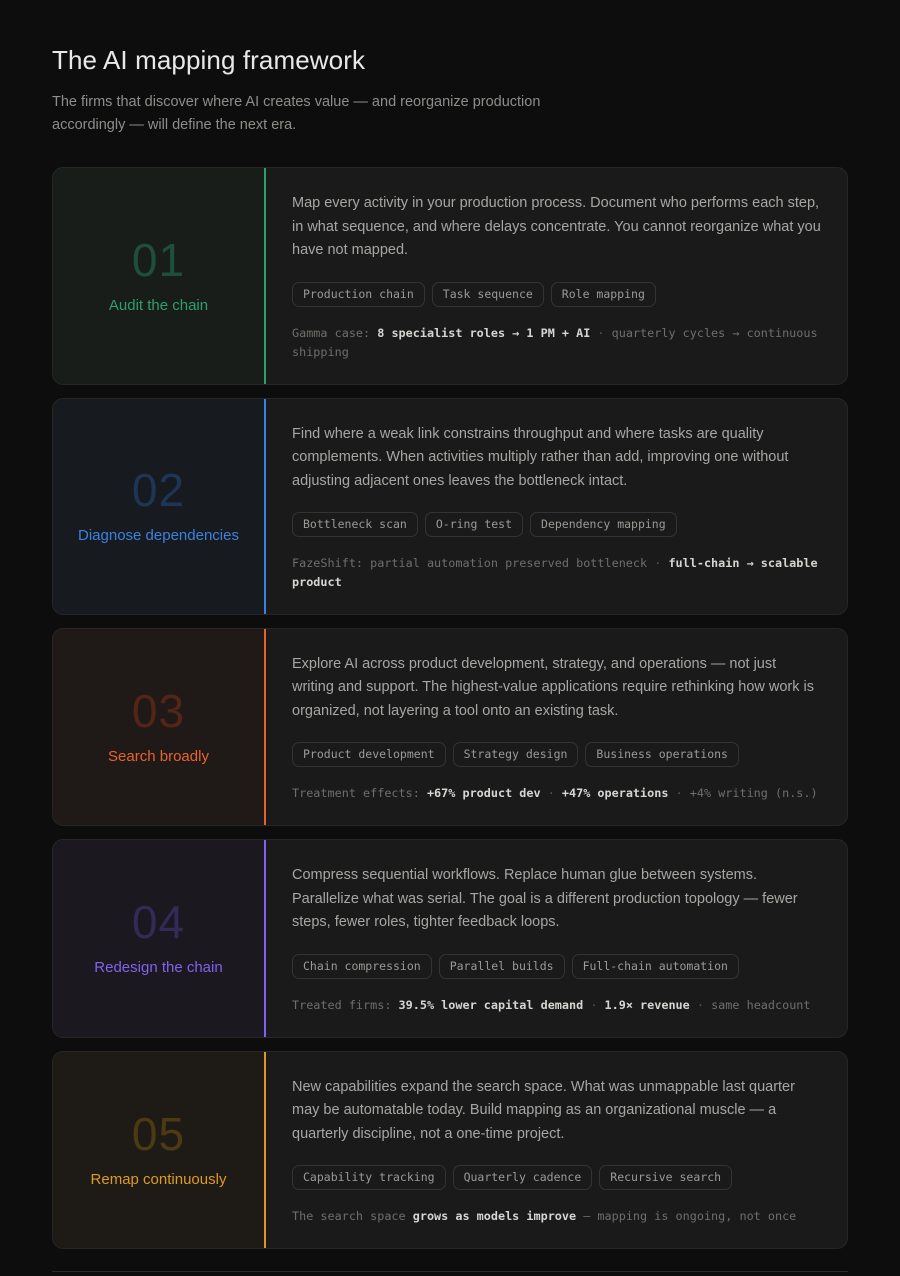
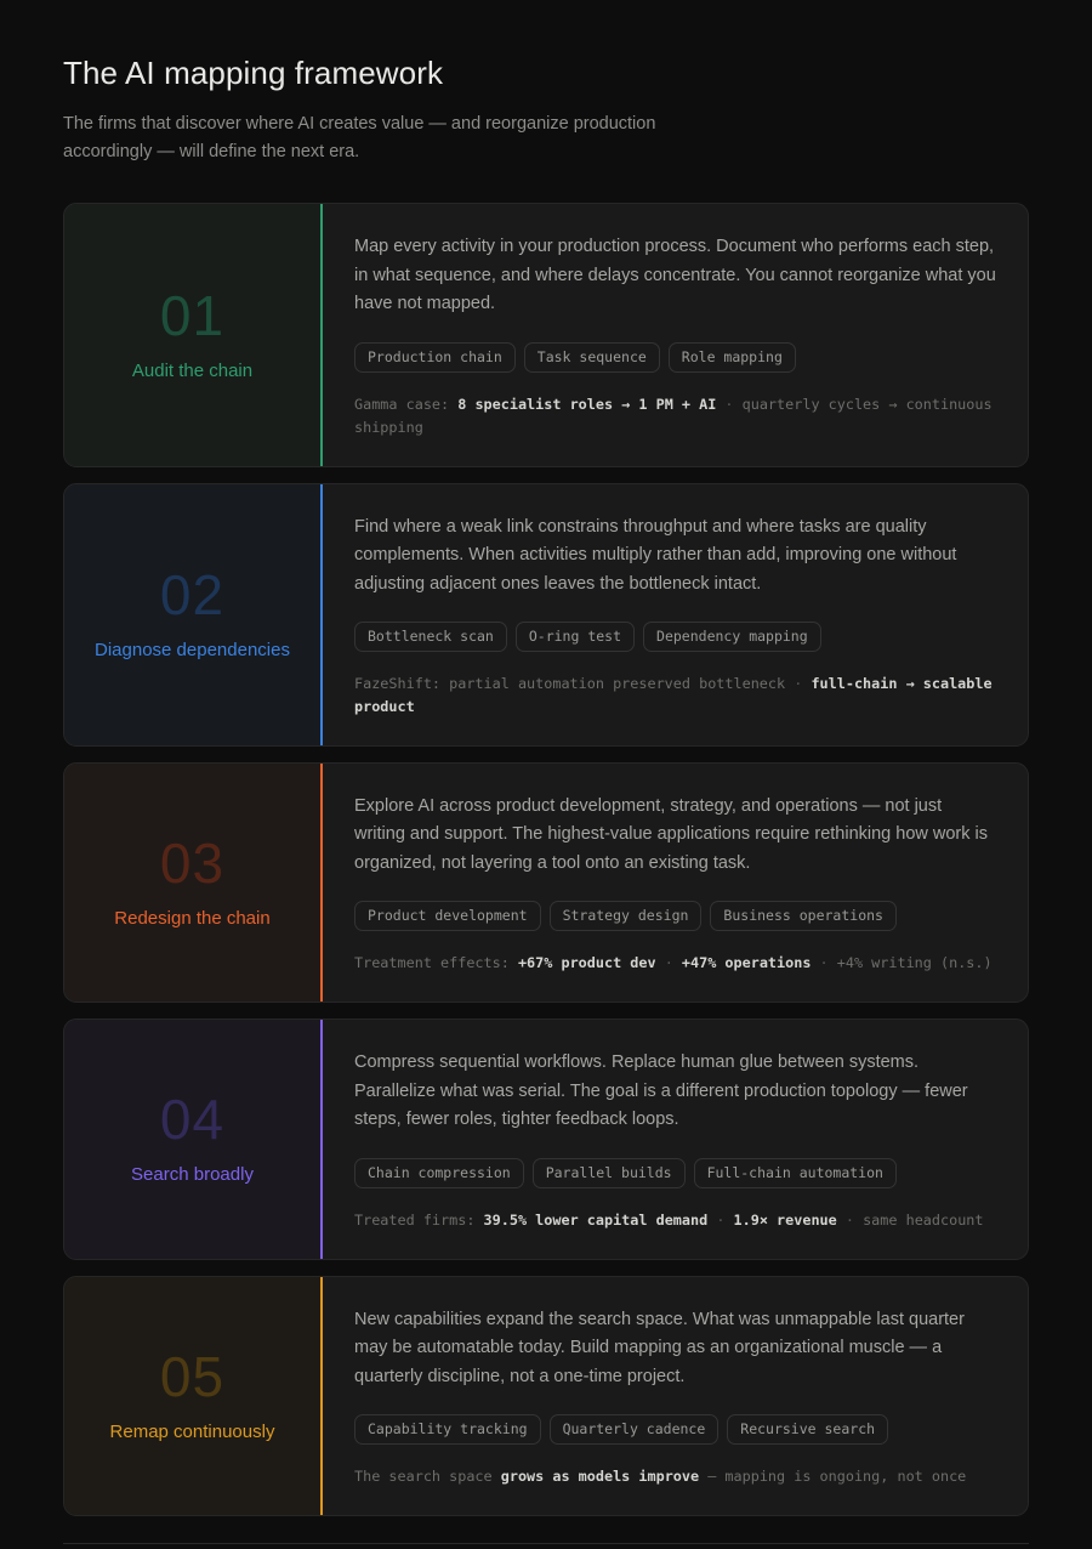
  The AI mapping framework
  The firms that discover where AI creates value — and reorganize production accordingly — will define the next era.
  01
  Audit the chain
  Map every activity in your production process. Document who performs each step, in what sequence, and where delays concentrate. You cannot reorganize what you have not mapped.
  Production chain
  Task sequence
  Role mapping
  Gamma case: 8 specialist roles → 1 PM + AI · quarterly cycles → continuous shipping
  02
  Diagnose dependencies
  Find where a weak link constrains throughput and where tasks are quality complements. When activities multiply rather than add, improving one without adjusting adjacent ones leaves the bottleneck intact.
  Bottleneck scan
  O-ring test
  Dependency mapping
  FazeShift: partial automation preserved bottleneck · full-chain → scalable product
  03
- Search broadly
+ Redesign the chain
  Explore AI across product development, strategy, and operations — not just writing and support. The highest-value applications require rethinking how work is organized, not layering a tool onto an existing task.
  Product development
  Strategy design
  Business operations
  Treatment effects: +67% product dev · +47% operations · +4% writing (n.s.)
  04
- Redesign the chain
+ Search broadly
  Compress sequential workflows. Replace human glue between systems. Parallelize what was serial. The goal is a different production topology — fewer steps, fewer roles, tighter feedback loops.
  Chain compression
  Parallel builds
  Full-chain automation
  Treated firms: 39.5% lower capital demand · 1.9× revenue · same headcount
  05
  Remap continuously
  New capabilities expand the search space. What was unmappable last quarter may be automatable today. Build mapping as an organizational muscle — a quarterly discipline, not a one-time project.
  Capability tracking
  Quarterly cadence
  Recursive search
  The search space grows as models improve — mapping is ongoing, not once
